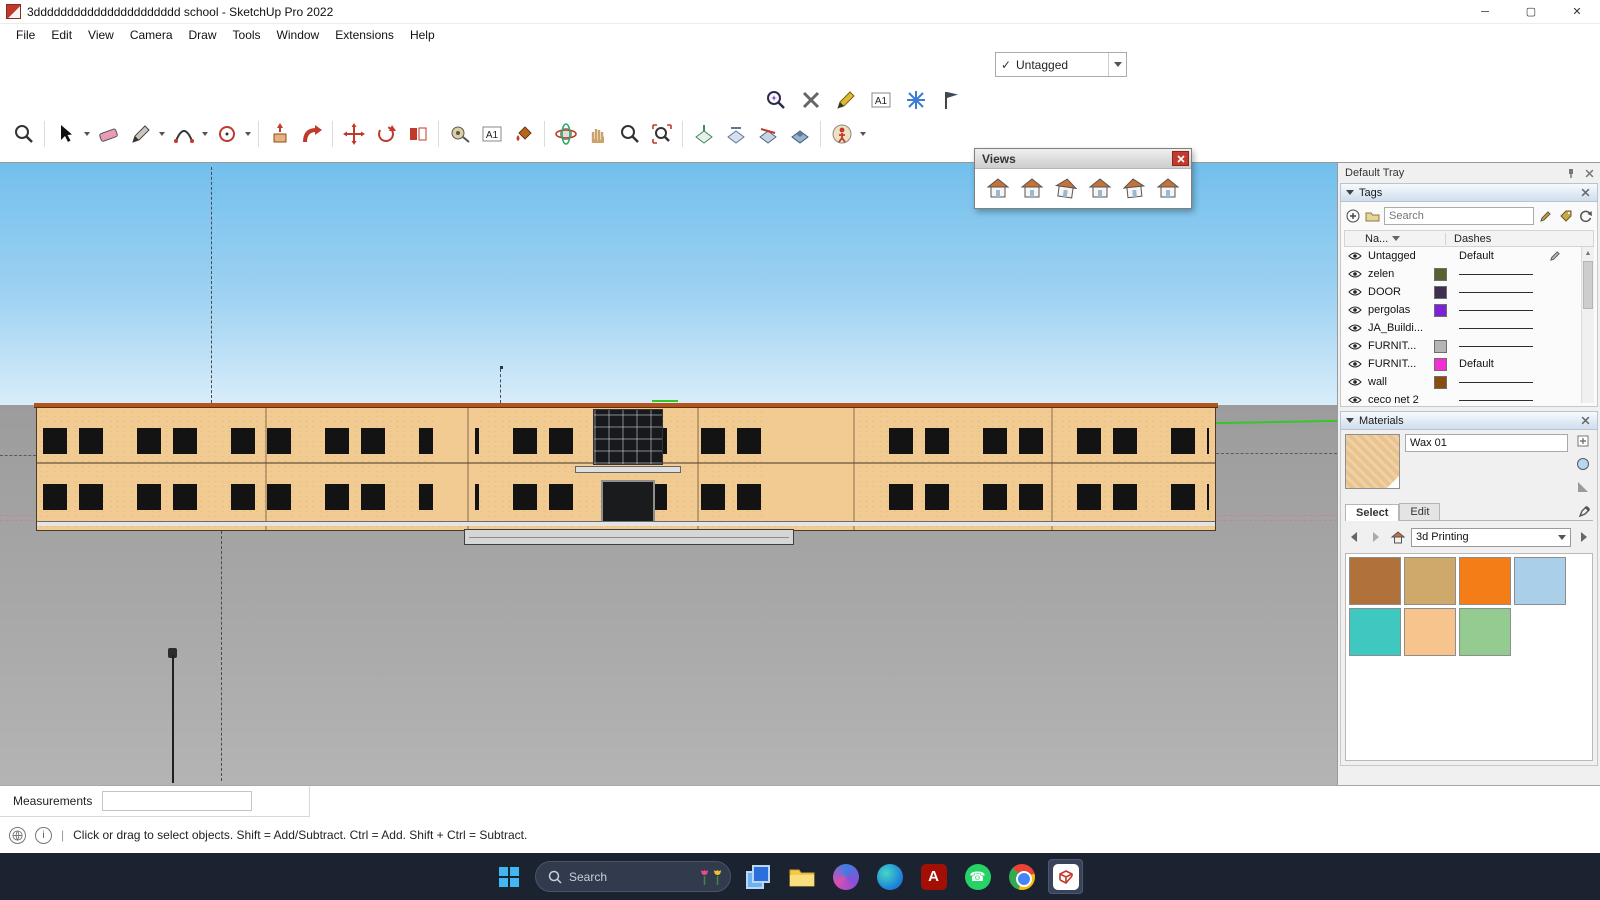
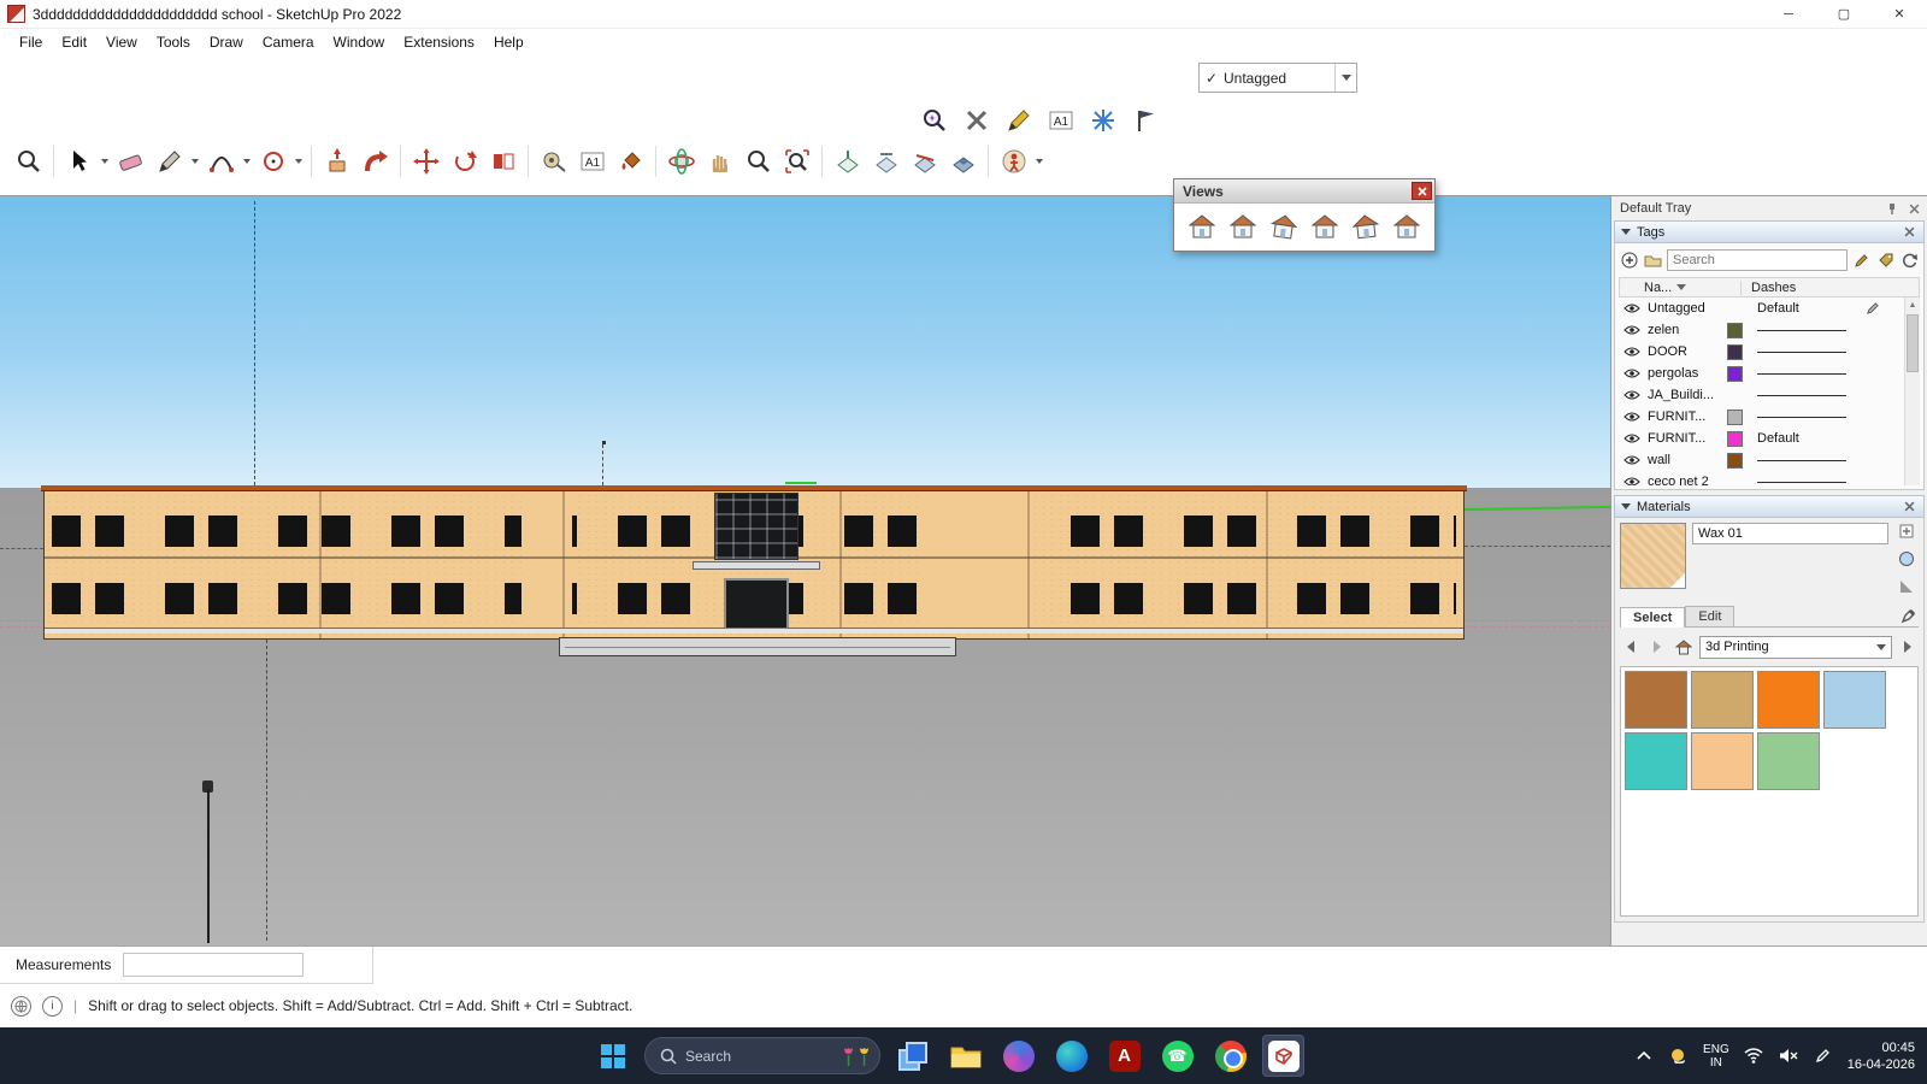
  3dddddddddddddddddddddd school - SketchUp Pro 2022
  ─
  ▢
  ✕
  File
  Edit
  View
- Camera
+ Tools
  Draw
- Tools
+ Camera
  Window
  Extensions
  Help
  ✓
  Untagged
  A1
  A1
  Views
  Default Tray
  Tags
  Search
  Na...
  Dashes
  Untagged
  Default
  zelen
  DOOR
  pergolas
  JA_Buildi...
  FURNIT...
  FURNIT...
  Default
  wall
  ceco net 2
  Materials
  Wax 01
  Select
  Edit
  3d Printing
  Measurements
  i
  |
- Click or drag to select objects. Shift = Add/Subtract. Ctrl = Add. Shift + Ctrl = Subtract.
+ Shift or drag to select objects. Shift = Add/Subtract. Ctrl = Add. Shift + Ctrl = Subtract.
  Search
  A
  ☎
+ ENG
+ IN
+ 00:45
+ 16-04-2026
